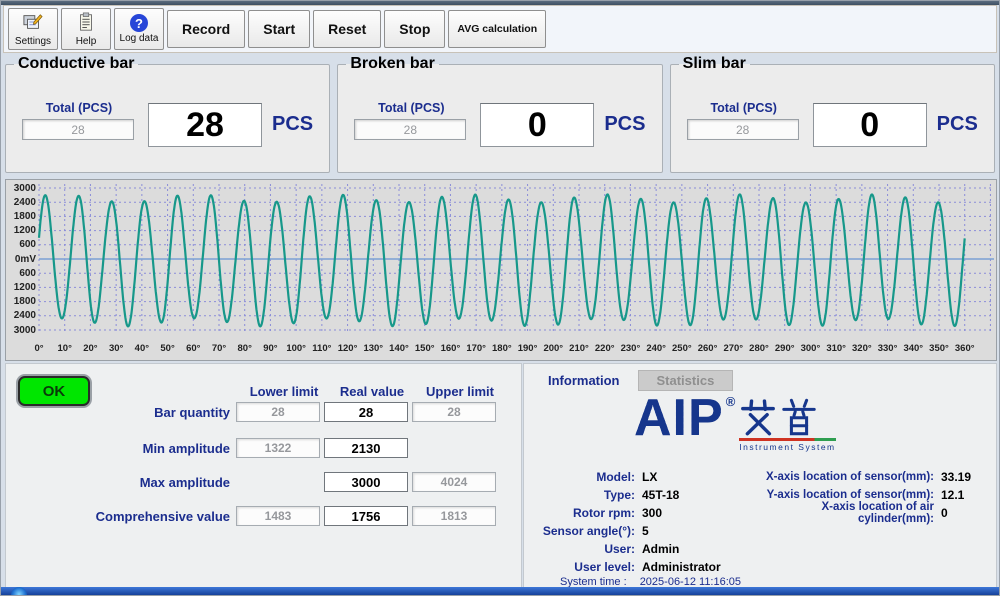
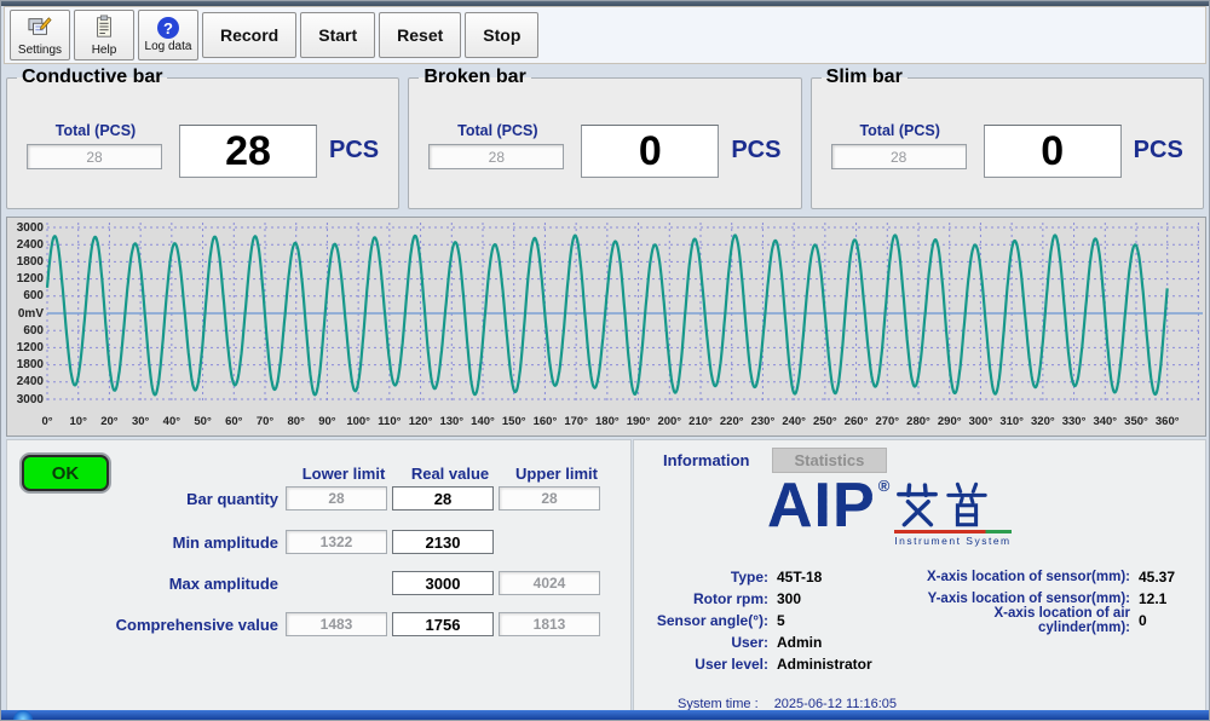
  Settings
  Help
  ?
  Log data
  Record
  Start
  Reset
  Stop
- AVG calculation
  Conductive bar
  Total (PCS)
  28
  28
  PCS
  Broken bar
  Total (PCS)
  28
  0
  PCS
  Slim bar
  Total (PCS)
  28
  0
  PCS
  3000
  2400
  1800
  1200
  600
  0mV
  600
  1200
  1800
  2400
  3000
  0°
  10°
  20°
  30°
  40°
  50°
  60°
  70°
  80°
  90°
  100°
  110°
  120°
  130°
  140°
  150°
  160°
  170°
  180°
  190°
  200°
  210°
  220°
  230°
  240°
  250°
  260°
  270°
  280°
  290°
  300°
  310°
  320°
  330°
  340°
  350°
  360°
  OK
  Lower limit
  Real value
  Upper limit
  Bar quantity
  28
  28
  28
  Min amplitude
  1322
  2130
  Max amplitude
  3000
  4024
  Comprehensive value
  1483
  1756
  1813
  Information
  Statistics
  AIP
  ®
  Instrument System
- Model:
- LX
  Type:
  45T-18
  Rotor rpm:
  300
  Sensor angle(°):
  5
  User:
  Admin
  User level:
  Administrator
  X-axis location of sensor(mm):
- 33.19
+ 45.37
  Y-axis location of sensor(mm):
  12.1
  X-axis location of air cylinder(mm):
  0
  System time : 2025-06-12 11:16:05
